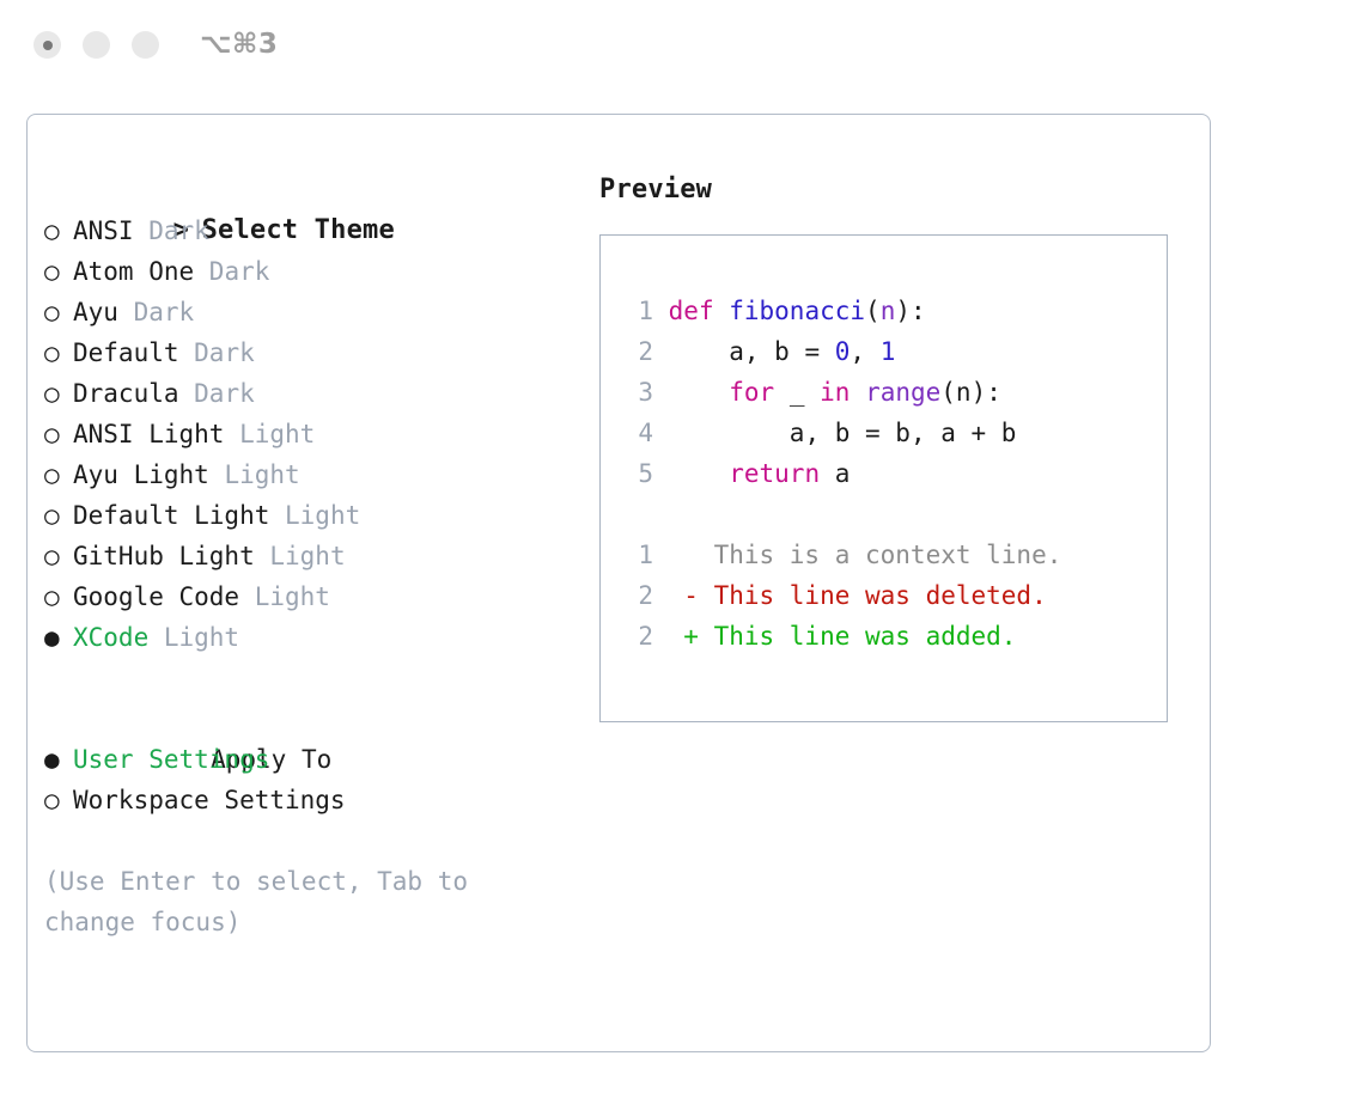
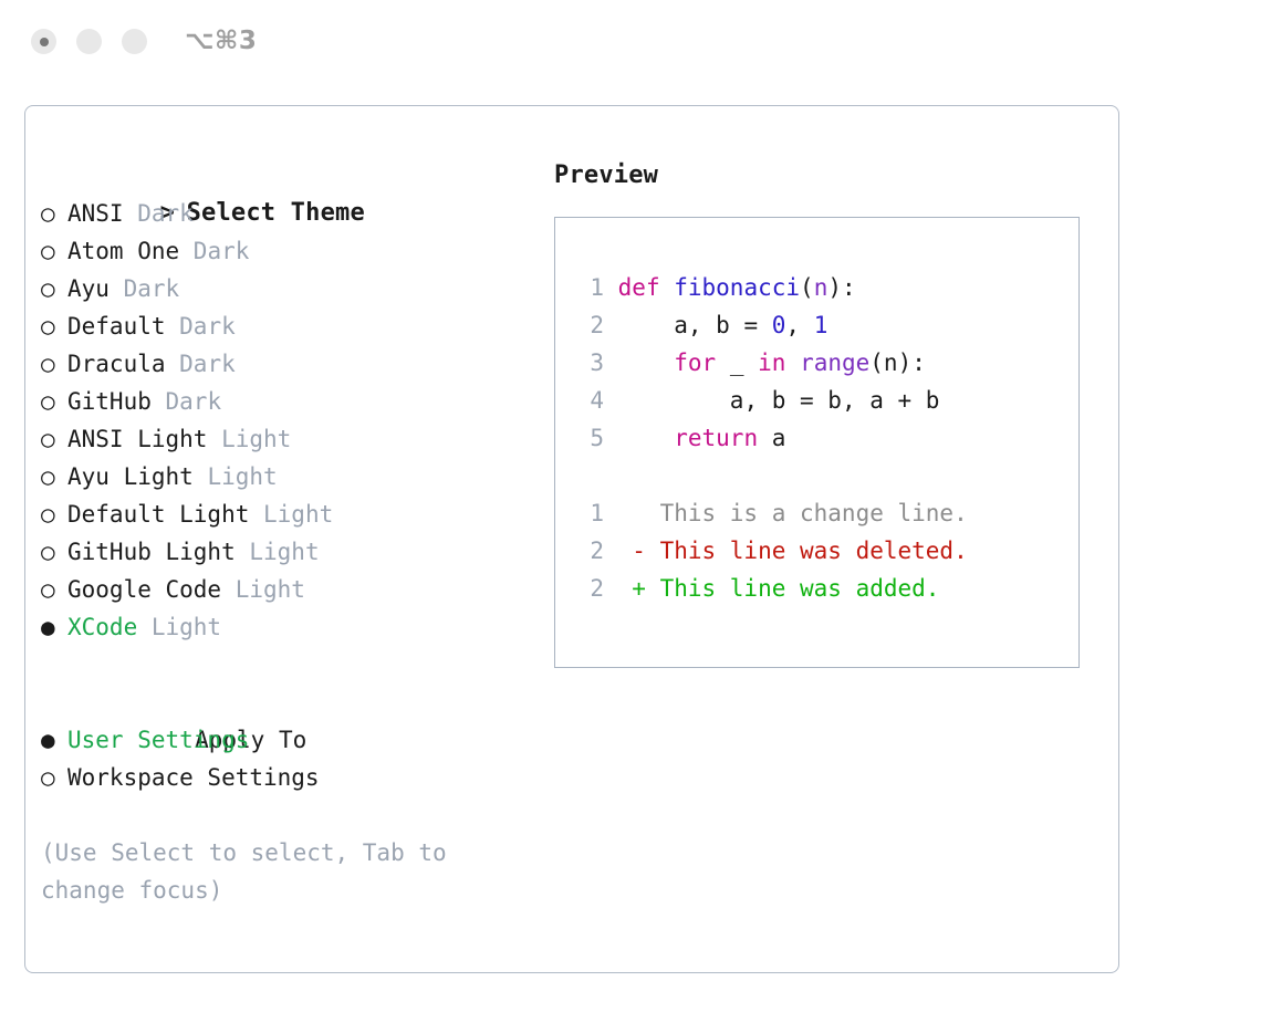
  ⌥⌘3
  > Select Theme
  ○ ANSI Dark
  ○ Atom One Dark
  ○ Ayu Dark
  ○ Default Dark
  ○ Dracula Dark
+ ○ GitHub Dark
  ○ ANSI Light Light
  ○ Ayu Light Light
  ○ Default Light Light
  ○ GitHub Light Light
  ○ Google Code Light
  ● XCode Light
  Apply To
  ● User Settings
  ○ Workspace Settings
- (Use Enter to select, Tab to
+ (Use Select to select, Tab to
  change focus)
  Preview
  1 def fibonacci(n):
  2 a, b = 0, 1
  3 for _ in range(n):
  4 a, b = b, a + b
  5 return a
- 1 This is a context line.
+ 1 This is a change line.
  2 - This line was deleted.
  2 + This line was added.
